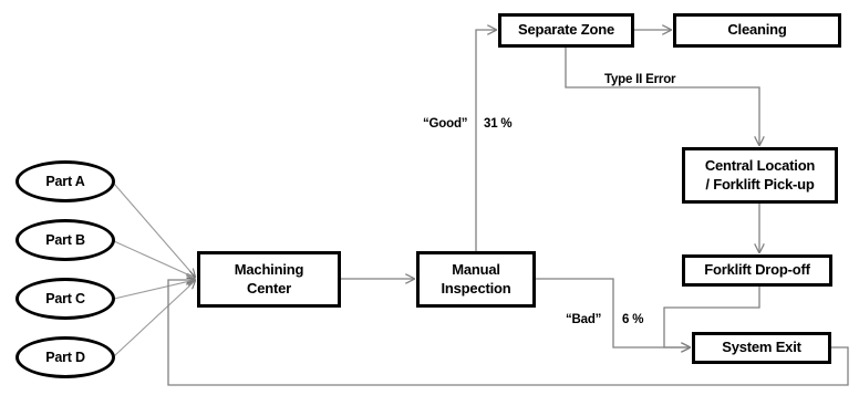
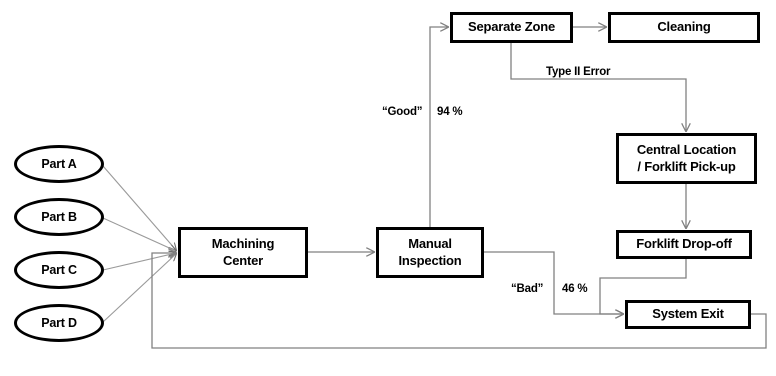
  Part A
  Part B
  Part C
  Part D
  Machining
  Center
  Manual
  Inspection
  Separate Zone
  Cleaning
  Central Location
  / Forklift Pick-up
  Forklift Drop-off
  System Exit
  “Good”
- 31 %
+ 94 %
  “Bad”
- 6 %
+ 46 %
  Type II Error
